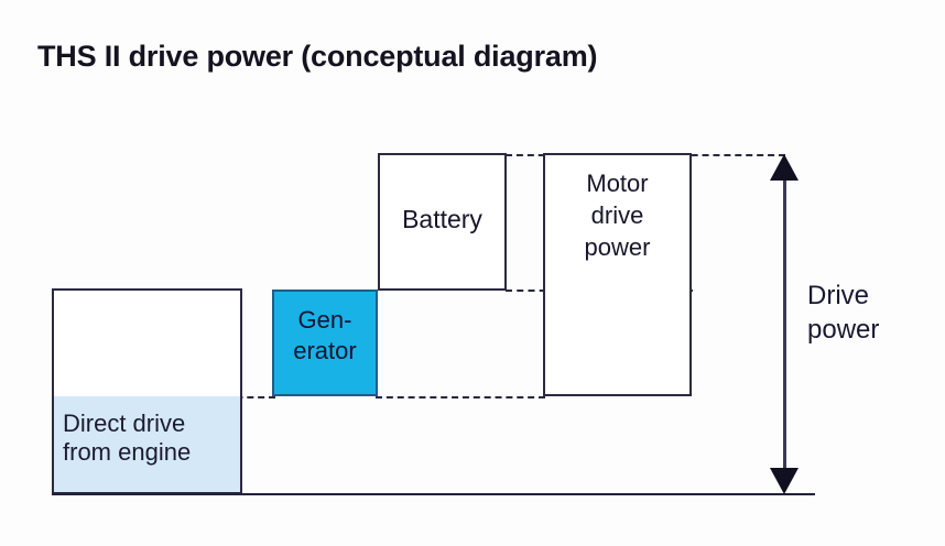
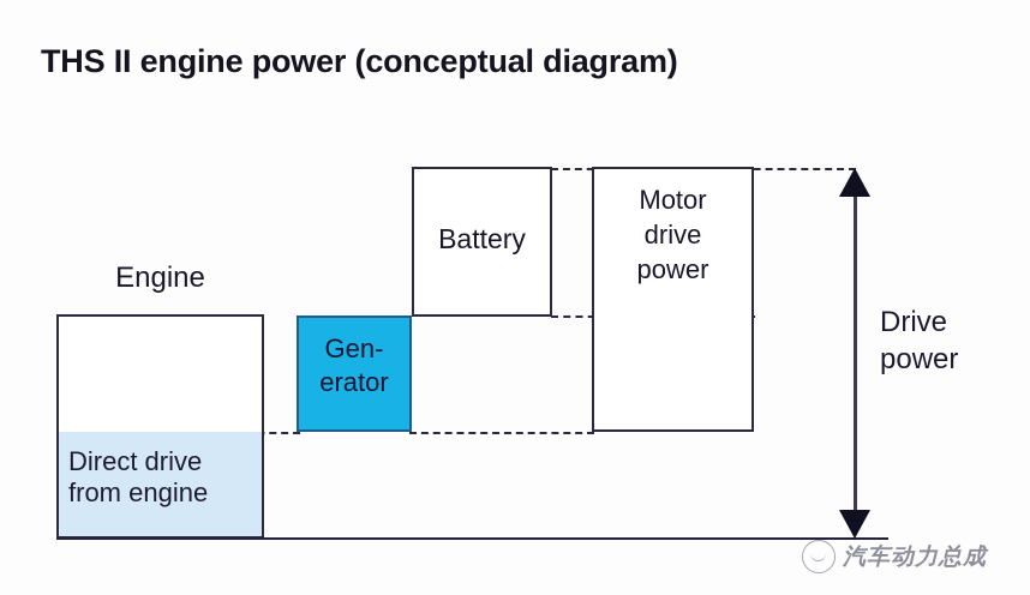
- THS II drive power (conceptual diagram)
+ THS II engine power (conceptual diagram)
+ Engine
  Direct drive
  from engine
  Gen-
  erator
  Battery
  Motor
  drive
  power
  Drive
  power
+ 汽车动力总成
